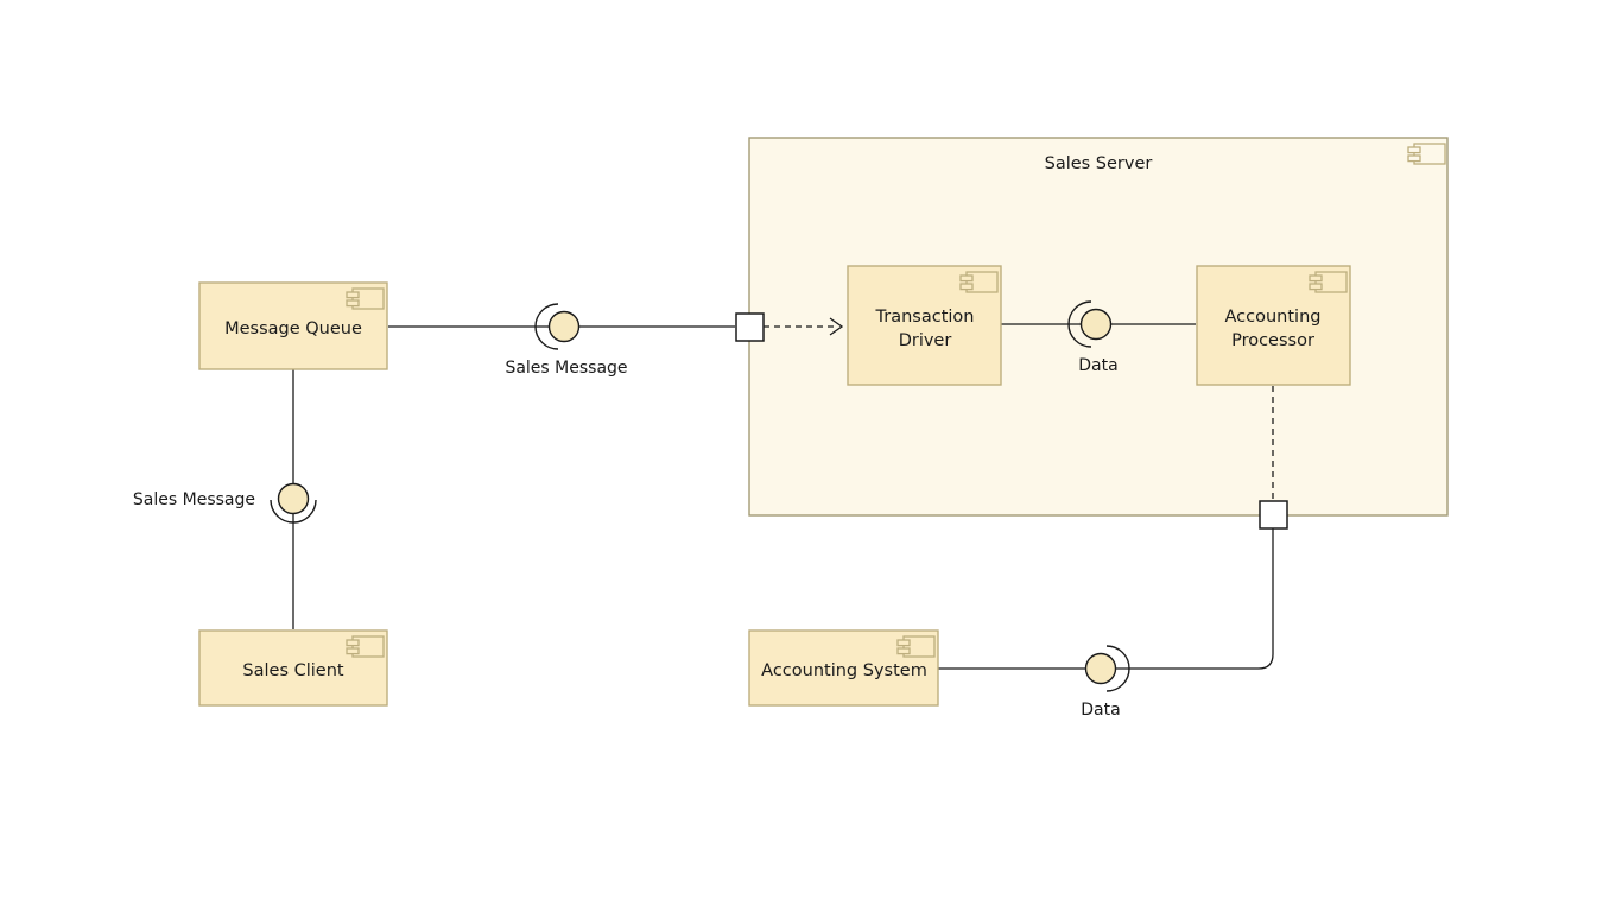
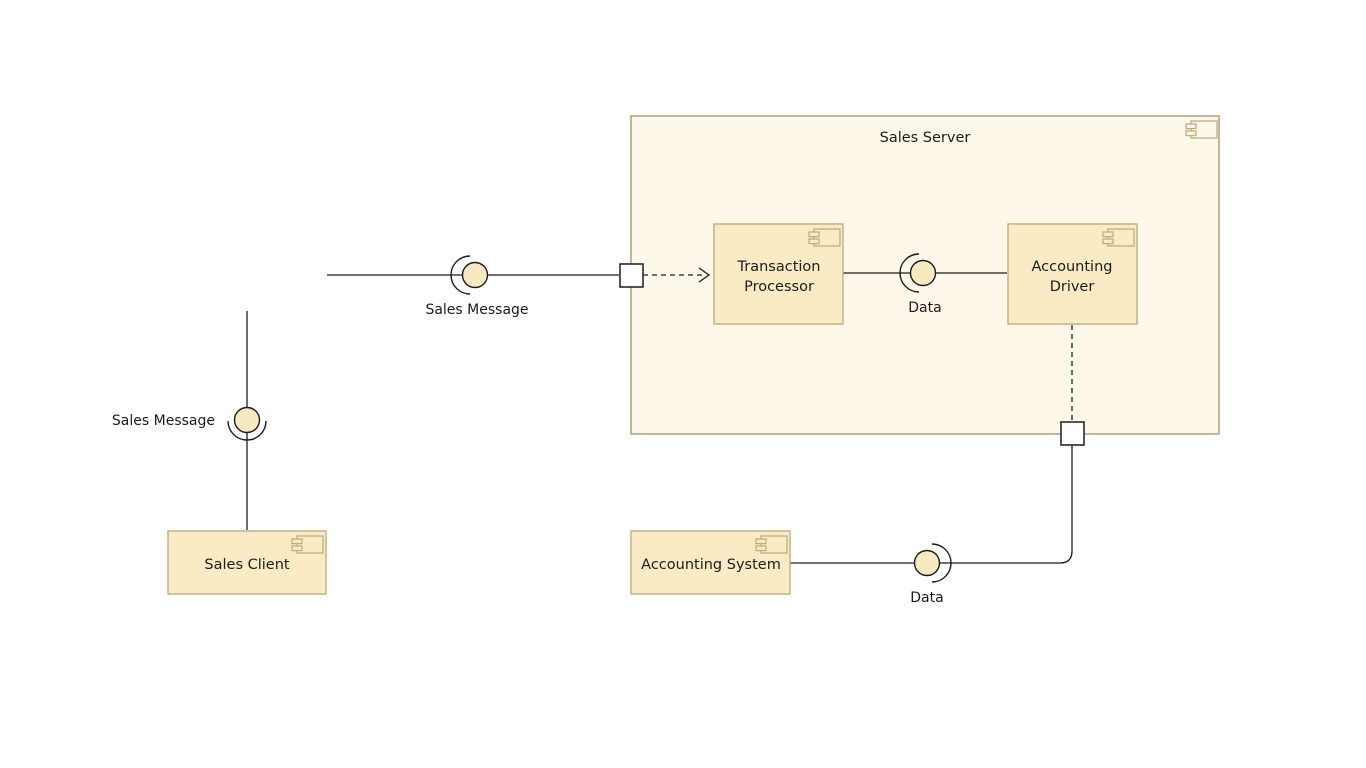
  Sales Server
- Message Queue
  Sales Client
  Transaction
- Driver
+ Processor
  Accounting
- Processor
+ Driver
  Accounting System
  Sales Message
  Sales Message
  Data
  Data
